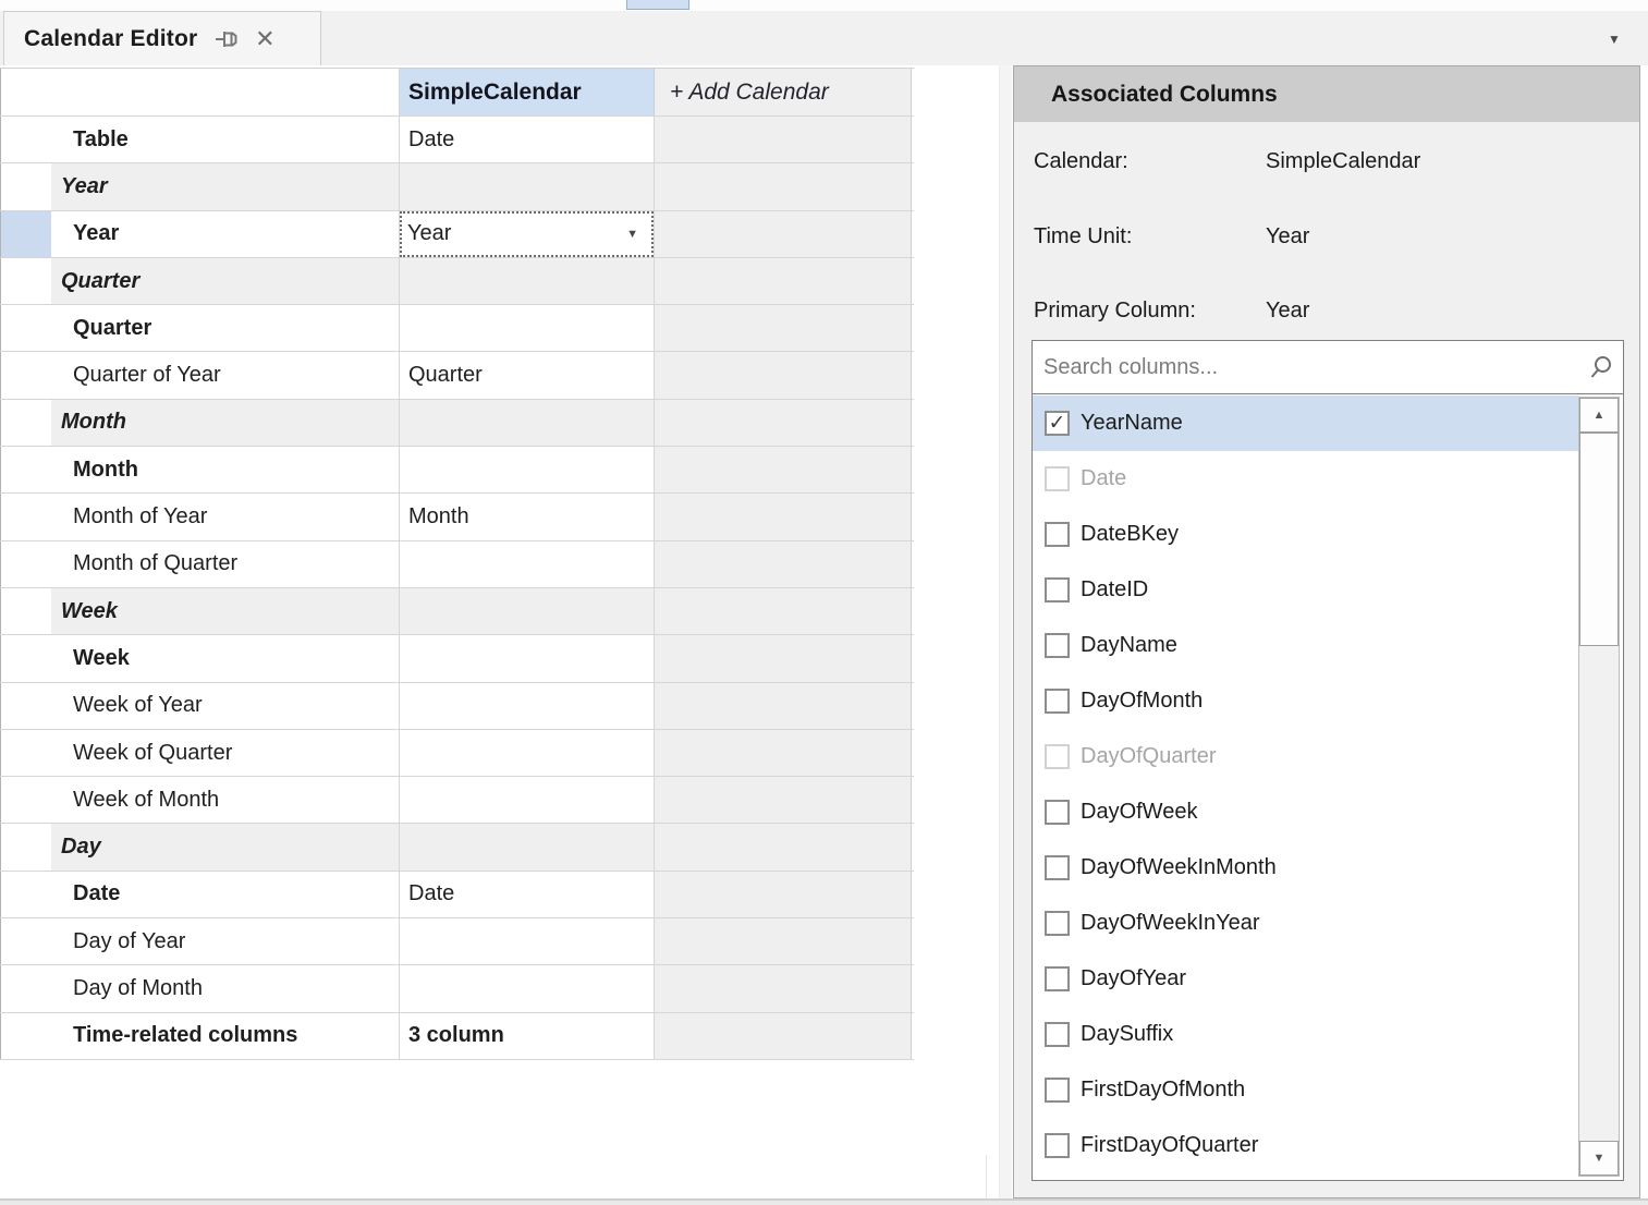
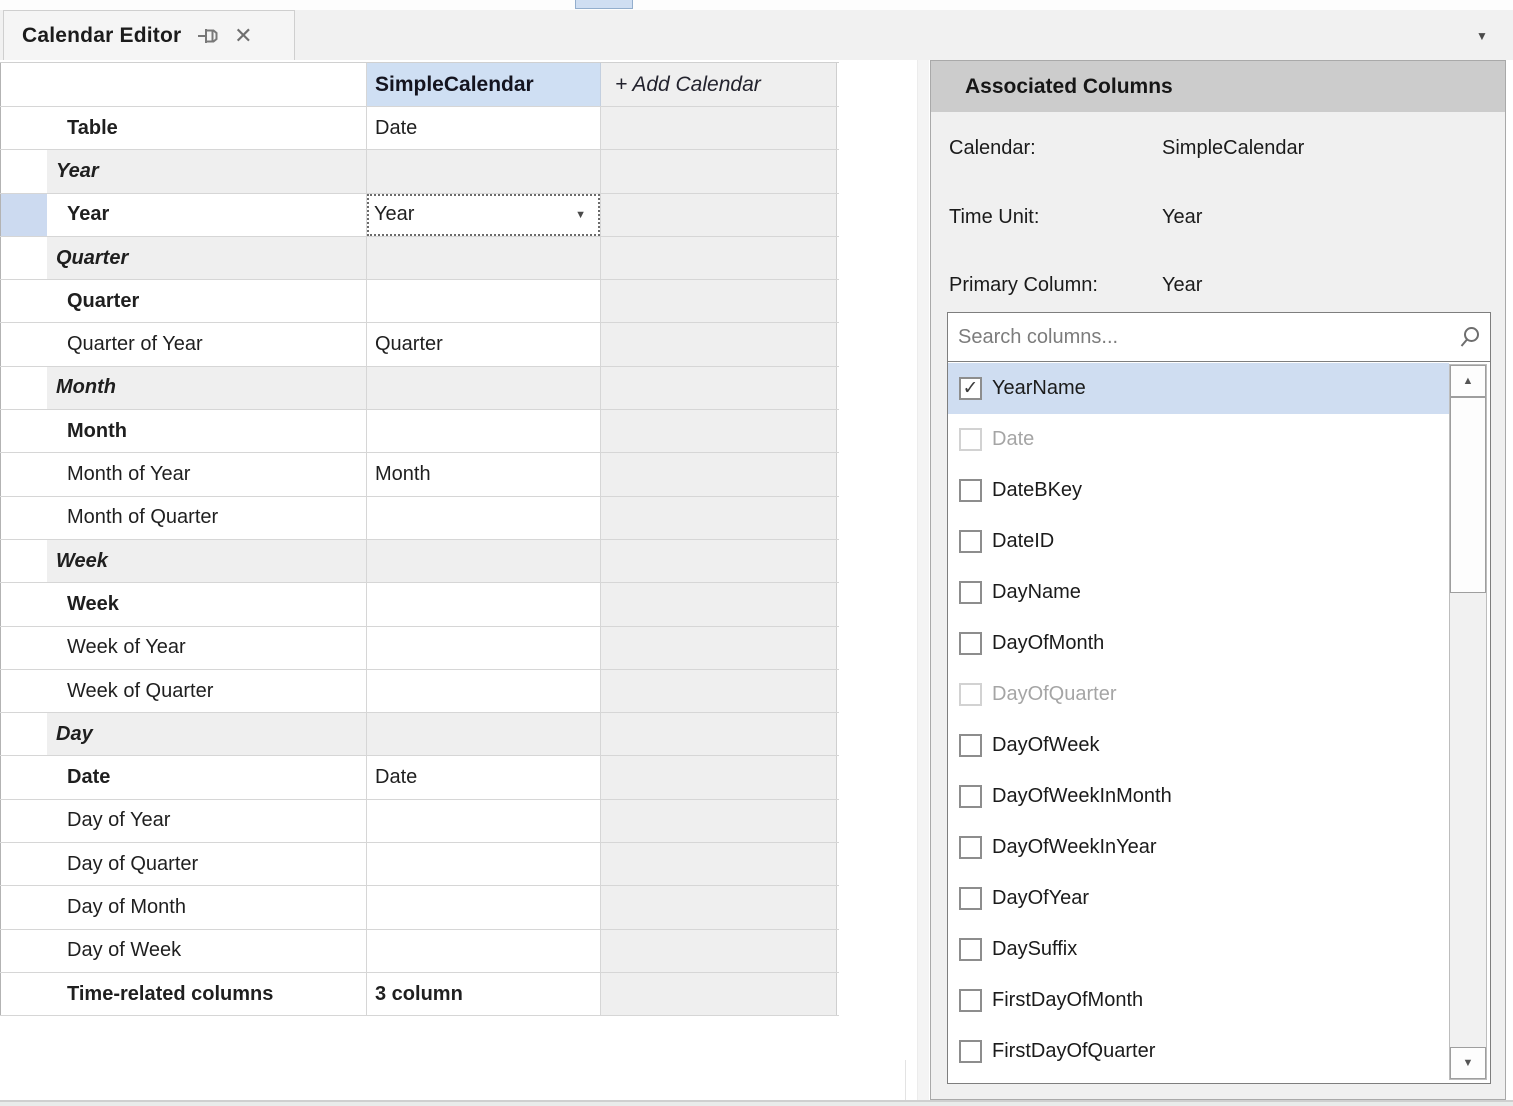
  Calendar Editor
  ✕
  ▼
  SimpleCalendar
  + Add Calendar
  Table
  Date
  Year
  Year
  Year
  ▼
  Quarter
  Quarter
  Quarter of Year
  Quarter
  Month
  Month
  Month of Year
  Month
  Month of Quarter
  Week
  Week
  Week of Year
  Week of Quarter
- Week of Month
  Day
  Date
  Date
  Day of Year
+ Day of Quarter
  Day of Month
+ Day of Week
  Time-related columns
  3 column
  Associated Columns
  Calendar:
  SimpleCalendar
  Time Unit:
  Year
  Primary Column:
  Year
  Search columns...
  ✓
  YearName
  Date
  DateBKey
  DateID
  DayName
  DayOfMonth
  DayOfQuarter
  DayOfWeek
  DayOfWeekInMonth
  DayOfWeekInYear
  DayOfYear
  DaySuffix
  FirstDayOfMonth
  FirstDayOfQuarter
  ▲
  ▼
